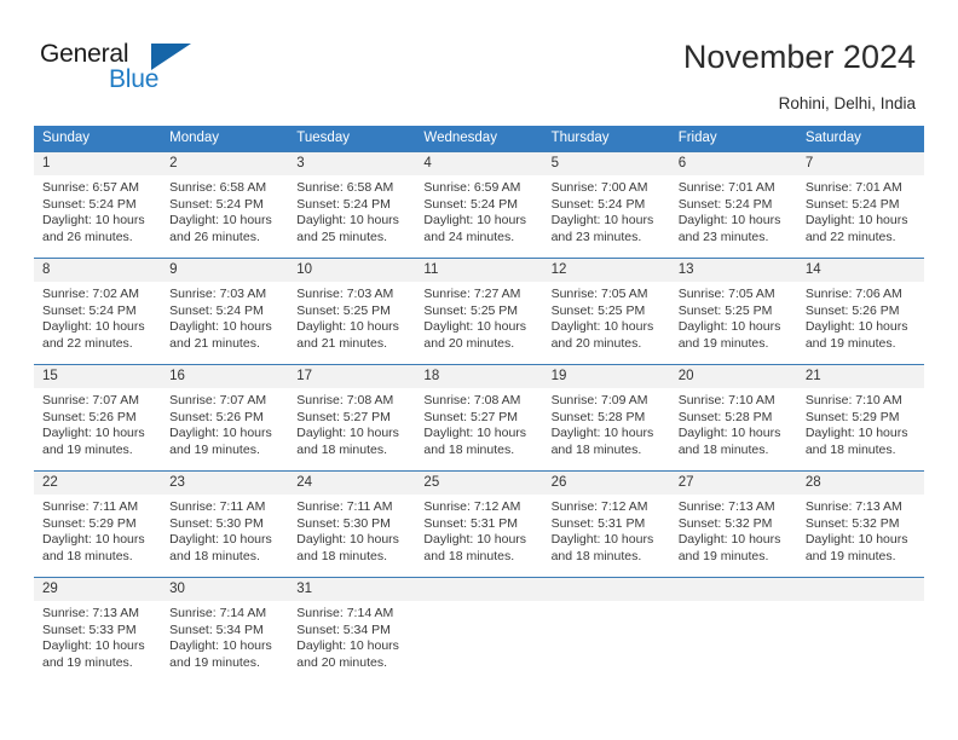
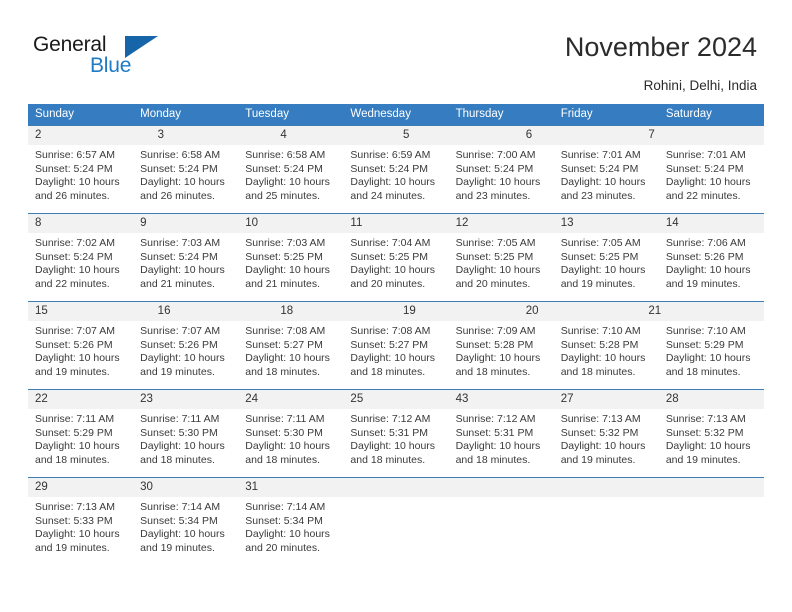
  General
  Blue
  November 2024
  Rohini, Delhi, India
  Sunday
  Monday
  Tuesday
  Wednesday
  Thursday
  Friday
  Saturday
- 1
  2
  3
  4
  5
  6
  7
  Sunrise: 6:57 AM
  Sunset: 5:24 PM
  Daylight: 10 hours
  and 26 minutes.
  Sunrise: 6:58 AM
  Sunset: 5:24 PM
  Daylight: 10 hours
  and 26 minutes.
  Sunrise: 6:58 AM
  Sunset: 5:24 PM
  Daylight: 10 hours
  and 25 minutes.
  Sunrise: 6:59 AM
  Sunset: 5:24 PM
  Daylight: 10 hours
  and 24 minutes.
  Sunrise: 7:00 AM
  Sunset: 5:24 PM
  Daylight: 10 hours
  and 23 minutes.
  Sunrise: 7:01 AM
  Sunset: 5:24 PM
  Daylight: 10 hours
  and 23 minutes.
  Sunrise: 7:01 AM
  Sunset: 5:24 PM
  Daylight: 10 hours
  and 22 minutes.
  8
  9
  10
  11
  12
  13
  14
  Sunrise: 7:02 AM
  Sunset: 5:24 PM
  Daylight: 10 hours
  and 22 minutes.
  Sunrise: 7:03 AM
  Sunset: 5:24 PM
  Daylight: 10 hours
  and 21 minutes.
  Sunrise: 7:03 AM
  Sunset: 5:25 PM
  Daylight: 10 hours
  and 21 minutes.
- Sunrise: 7:27 AM
+ Sunrise: 7:04 AM
  Sunset: 5:25 PM
  Daylight: 10 hours
  and 20 minutes.
  Sunrise: 7:05 AM
  Sunset: 5:25 PM
  Daylight: 10 hours
  and 20 minutes.
  Sunrise: 7:05 AM
  Sunset: 5:25 PM
  Daylight: 10 hours
  and 19 minutes.
  Sunrise: 7:06 AM
  Sunset: 5:26 PM
  Daylight: 10 hours
  and 19 minutes.
  15
  16
- 17
  18
  19
  20
  21
  Sunrise: 7:07 AM
  Sunset: 5:26 PM
  Daylight: 10 hours
  and 19 minutes.
  Sunrise: 7:07 AM
  Sunset: 5:26 PM
  Daylight: 10 hours
  and 19 minutes.
  Sunrise: 7:08 AM
  Sunset: 5:27 PM
  Daylight: 10 hours
  and 18 minutes.
  Sunrise: 7:08 AM
  Sunset: 5:27 PM
  Daylight: 10 hours
  and 18 minutes.
  Sunrise: 7:09 AM
  Sunset: 5:28 PM
  Daylight: 10 hours
  and 18 minutes.
  Sunrise: 7:10 AM
  Sunset: 5:28 PM
  Daylight: 10 hours
  and 18 minutes.
  Sunrise: 7:10 AM
  Sunset: 5:29 PM
  Daylight: 10 hours
  and 18 minutes.
  22
  23
  24
  25
- 26
+ 43
  27
  28
  Sunrise: 7:11 AM
  Sunset: 5:29 PM
  Daylight: 10 hours
  and 18 minutes.
  Sunrise: 7:11 AM
  Sunset: 5:30 PM
  Daylight: 10 hours
  and 18 minutes.
  Sunrise: 7:11 AM
  Sunset: 5:30 PM
  Daylight: 10 hours
  and 18 minutes.
  Sunrise: 7:12 AM
  Sunset: 5:31 PM
  Daylight: 10 hours
  and 18 minutes.
  Sunrise: 7:12 AM
  Sunset: 5:31 PM
  Daylight: 10 hours
  and 18 minutes.
  Sunrise: 7:13 AM
  Sunset: 5:32 PM
  Daylight: 10 hours
  and 19 minutes.
  Sunrise: 7:13 AM
  Sunset: 5:32 PM
  Daylight: 10 hours
  and 19 minutes.
  29
  30
  31
  Sunrise: 7:13 AM
  Sunset: 5:33 PM
  Daylight: 10 hours
  and 19 minutes.
  Sunrise: 7:14 AM
  Sunset: 5:34 PM
  Daylight: 10 hours
  and 19 minutes.
  Sunrise: 7:14 AM
  Sunset: 5:34 PM
  Daylight: 10 hours
  and 20 minutes.
